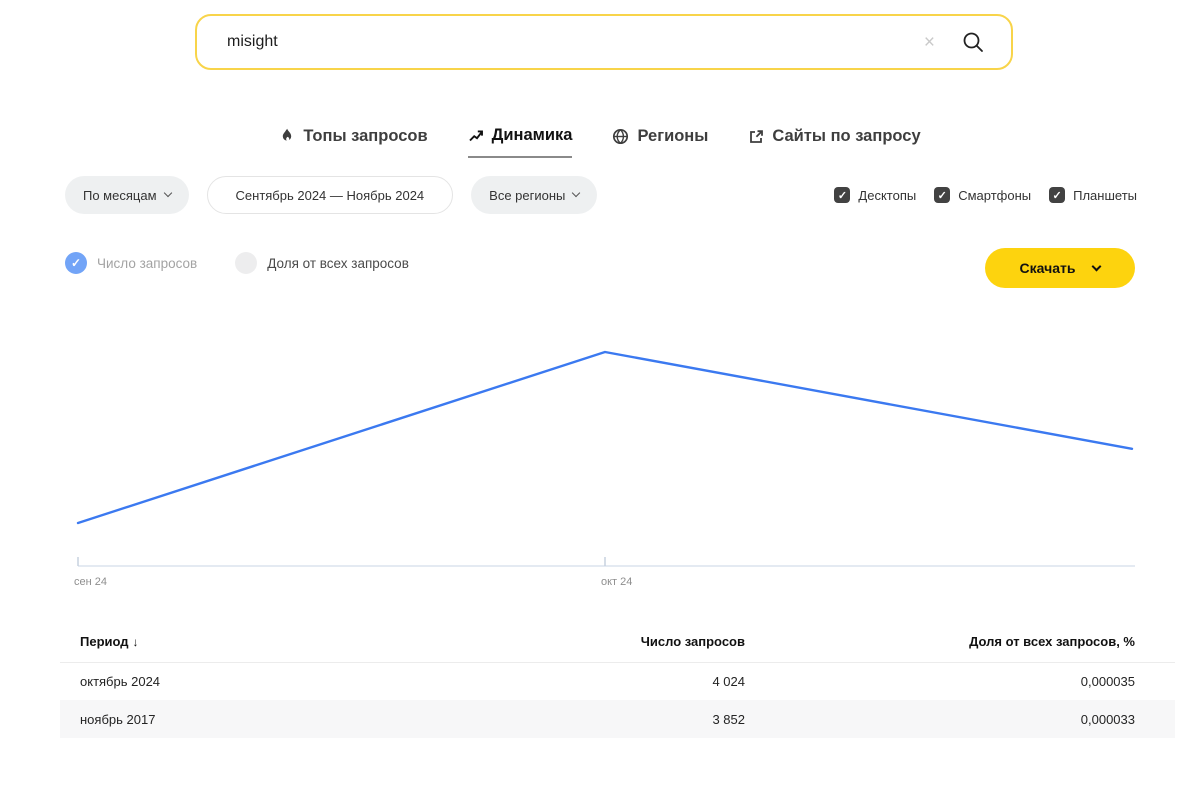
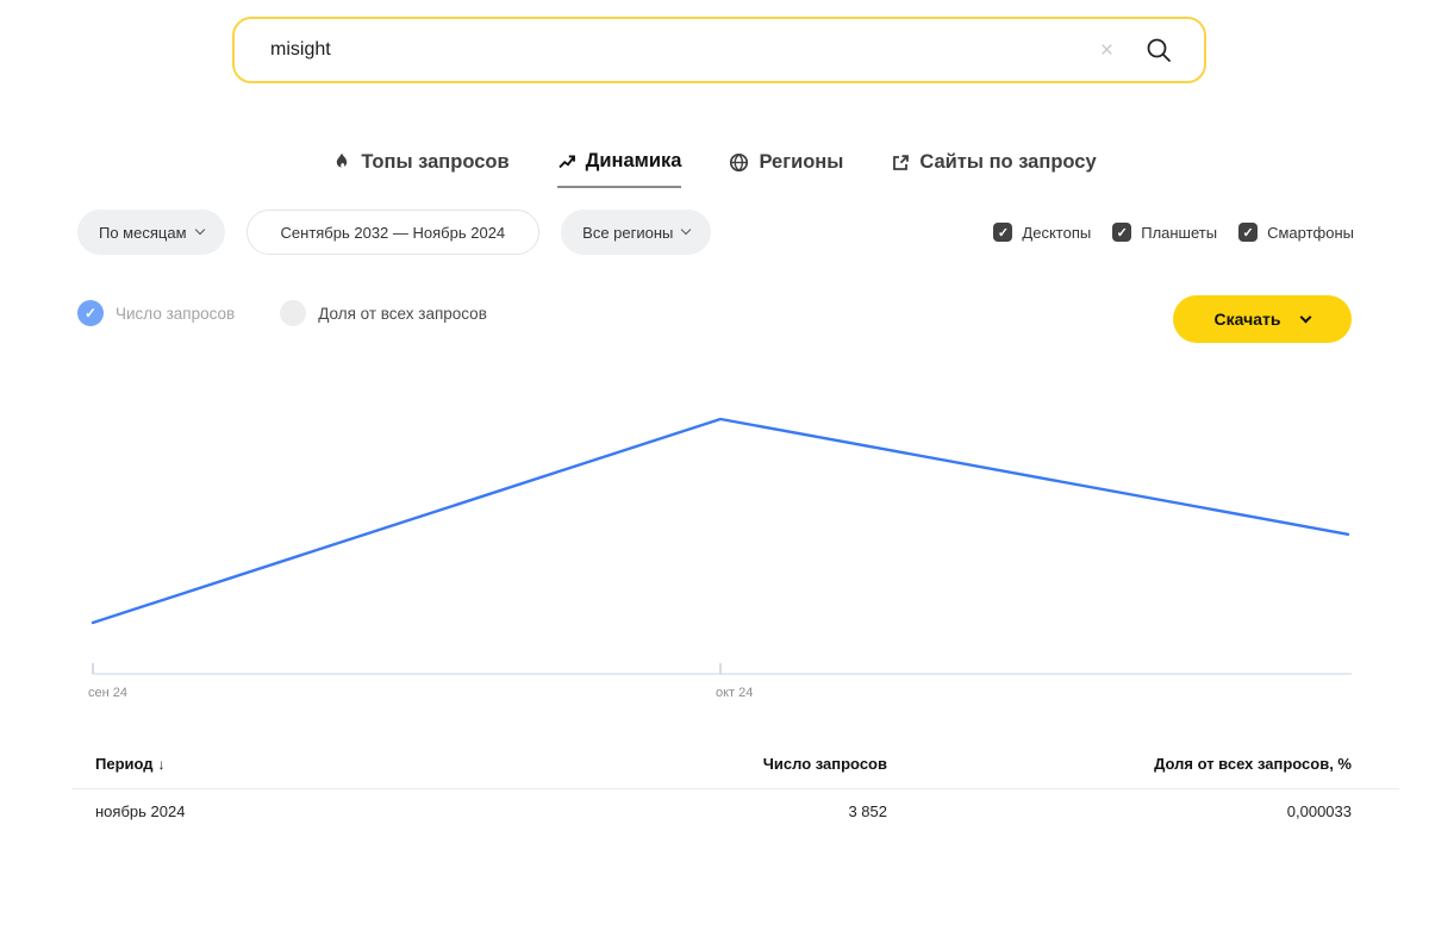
  misight
  ×
  Топы запросов
  Динамика
  Регионы
  Сайты по запросу
  По месяцам
- Сентябрь 2024 — Ноябрь 2024
+ Сентябрь 2032 — Ноябрь 2024
  Все регионы
  ✓
  Десктопы
  ✓
- Смартфоны
+ Планшеты
  ✓
- Планшеты
+ Смартфоны
  ✓
  Число запросов
  Доля от всех запросов
  Скачать
  сен 24
  окт 24
  Период ↓	Число запросов	Доля от всех запросов, %
- октябрь 2024	4 024	0,000035
- ноябрь 2017	3 852	0,000033
+ ноябрь 2024	3 852	0,000033
